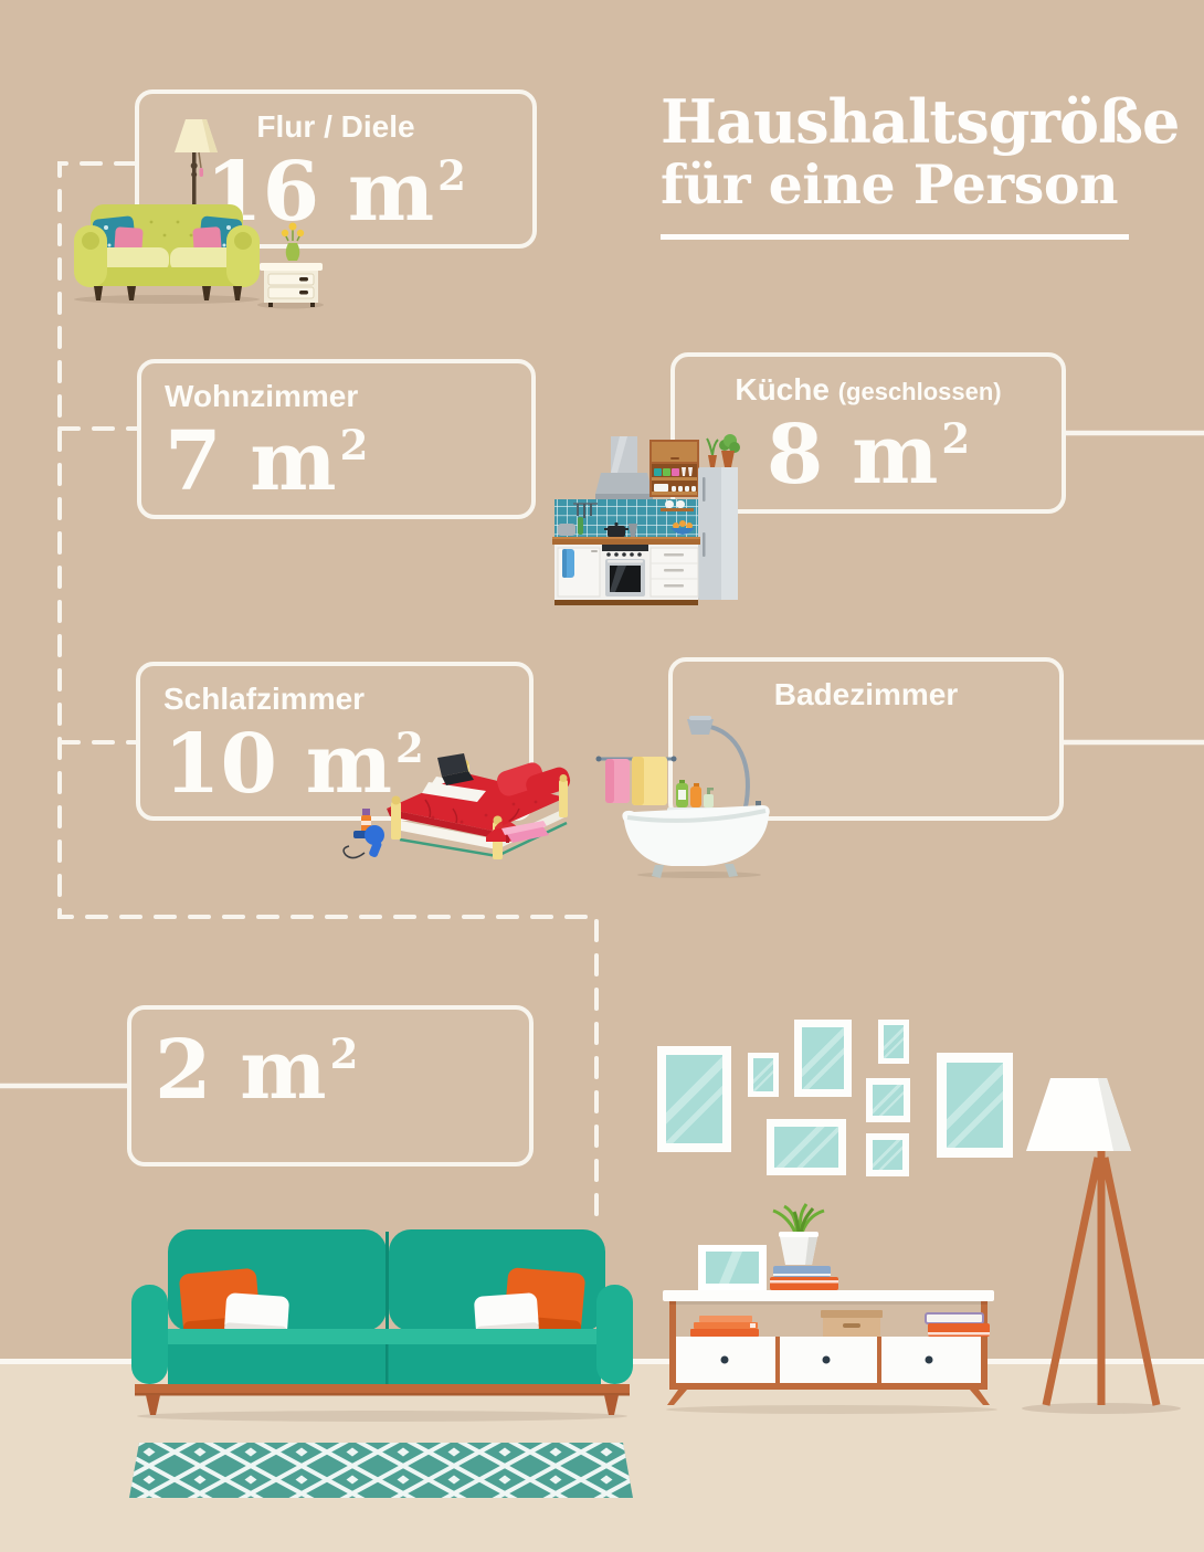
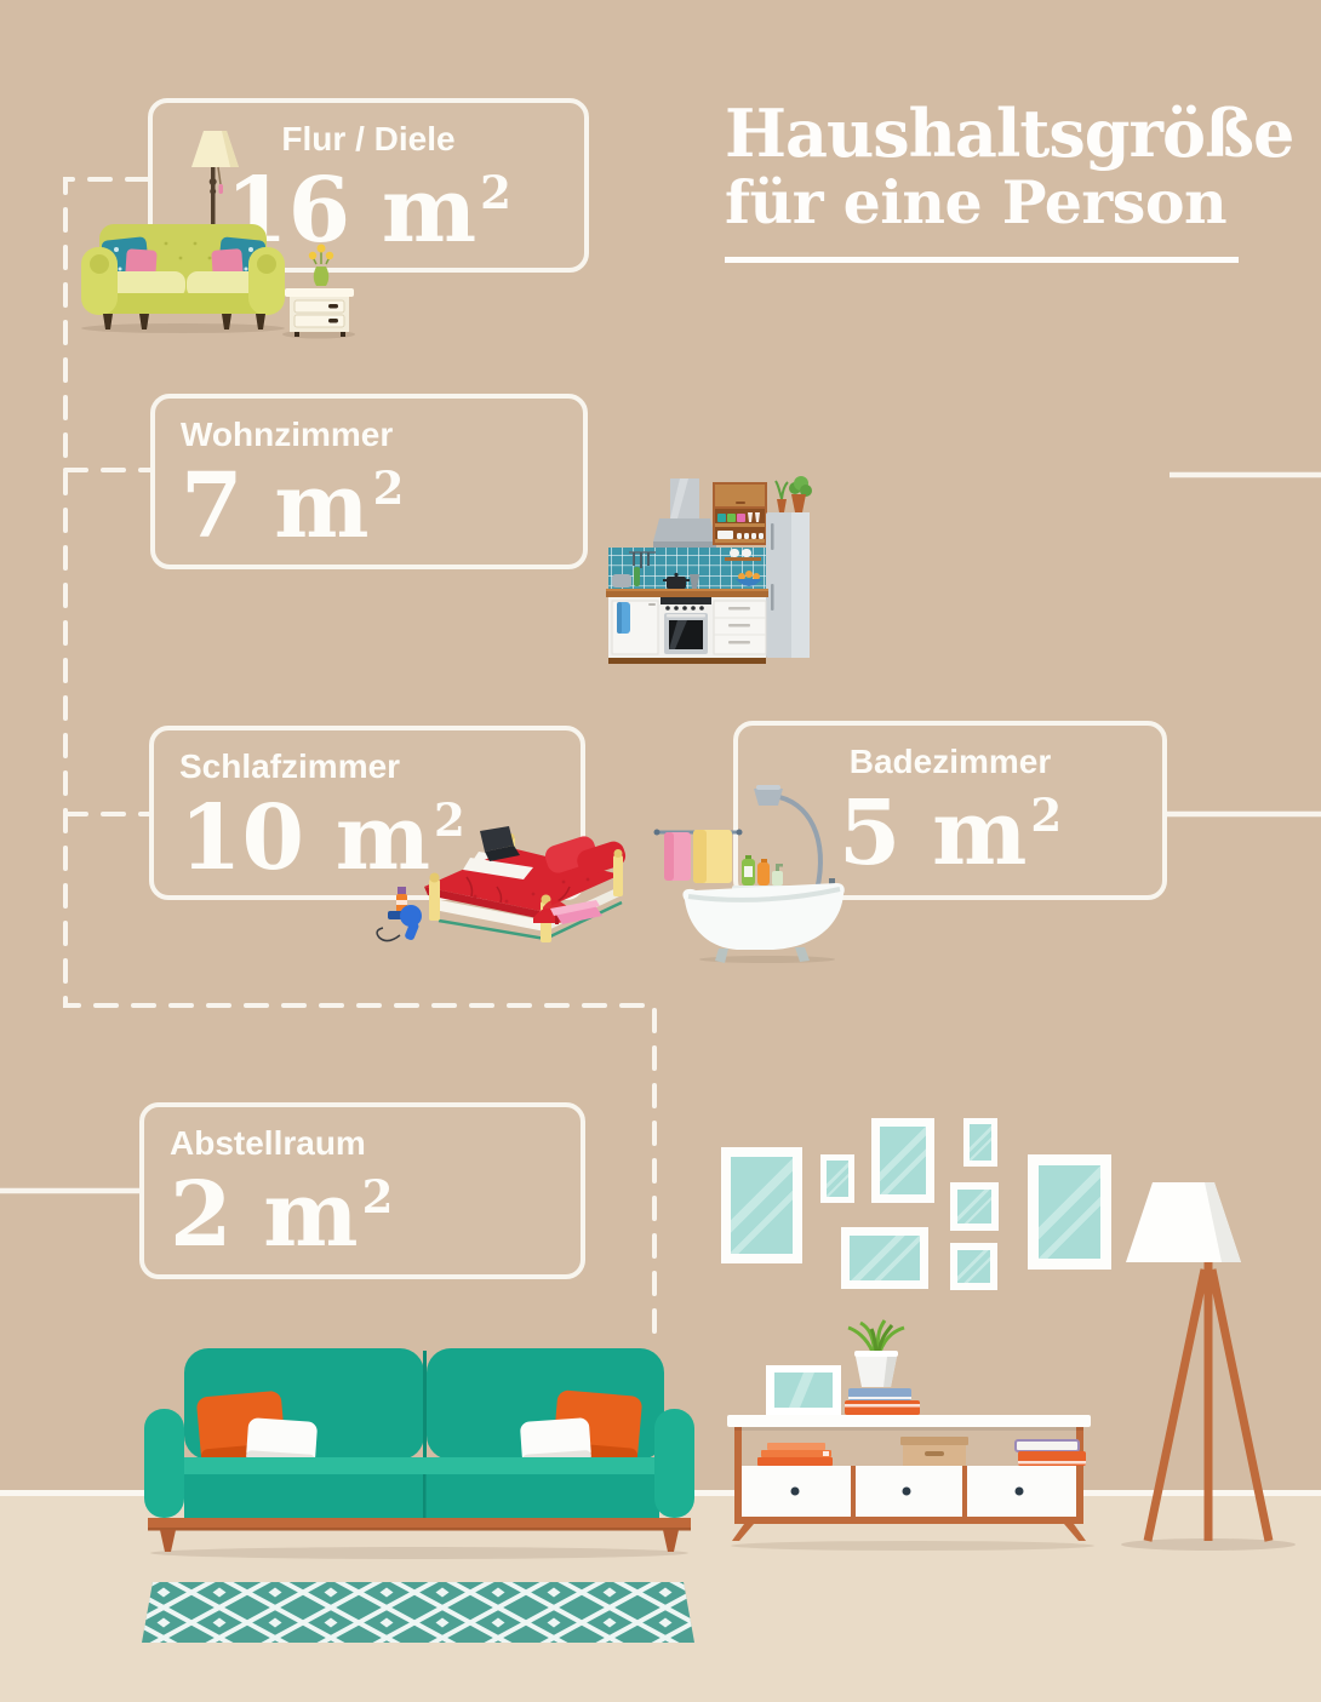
  Haushaltsgröße
  für eine Person
  Flur / Diele
  16 m2
  Wohnzimmer
  7 m2
- Küche (geschlossen)
- 8 m2
  Schlafzimmer
  10 m2
  Badezimmer
+ 5 m2
+ Abstellraum
  2 m2
